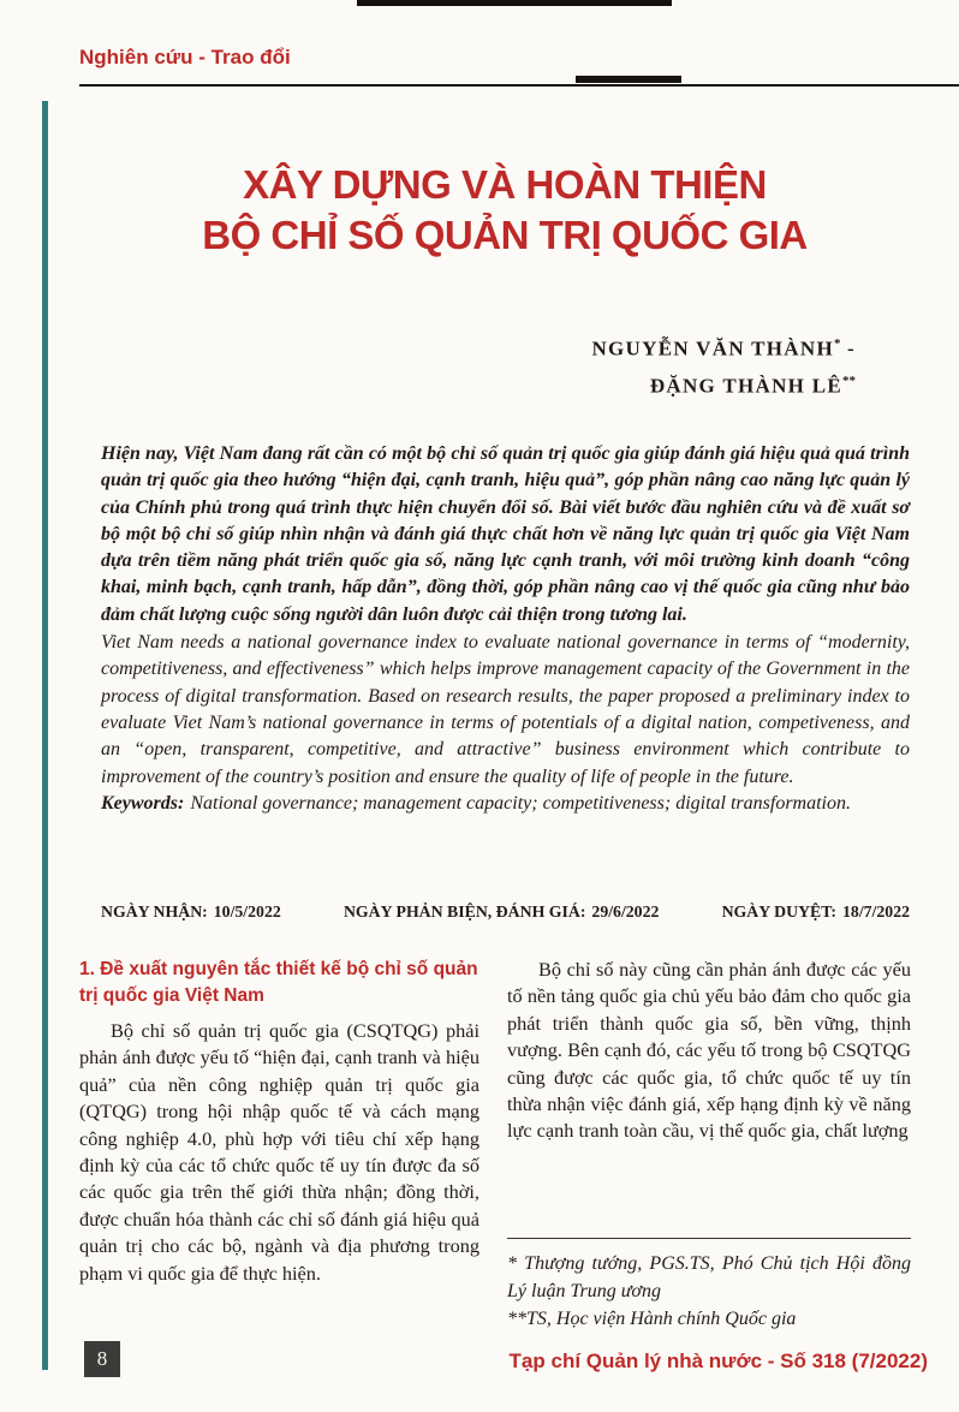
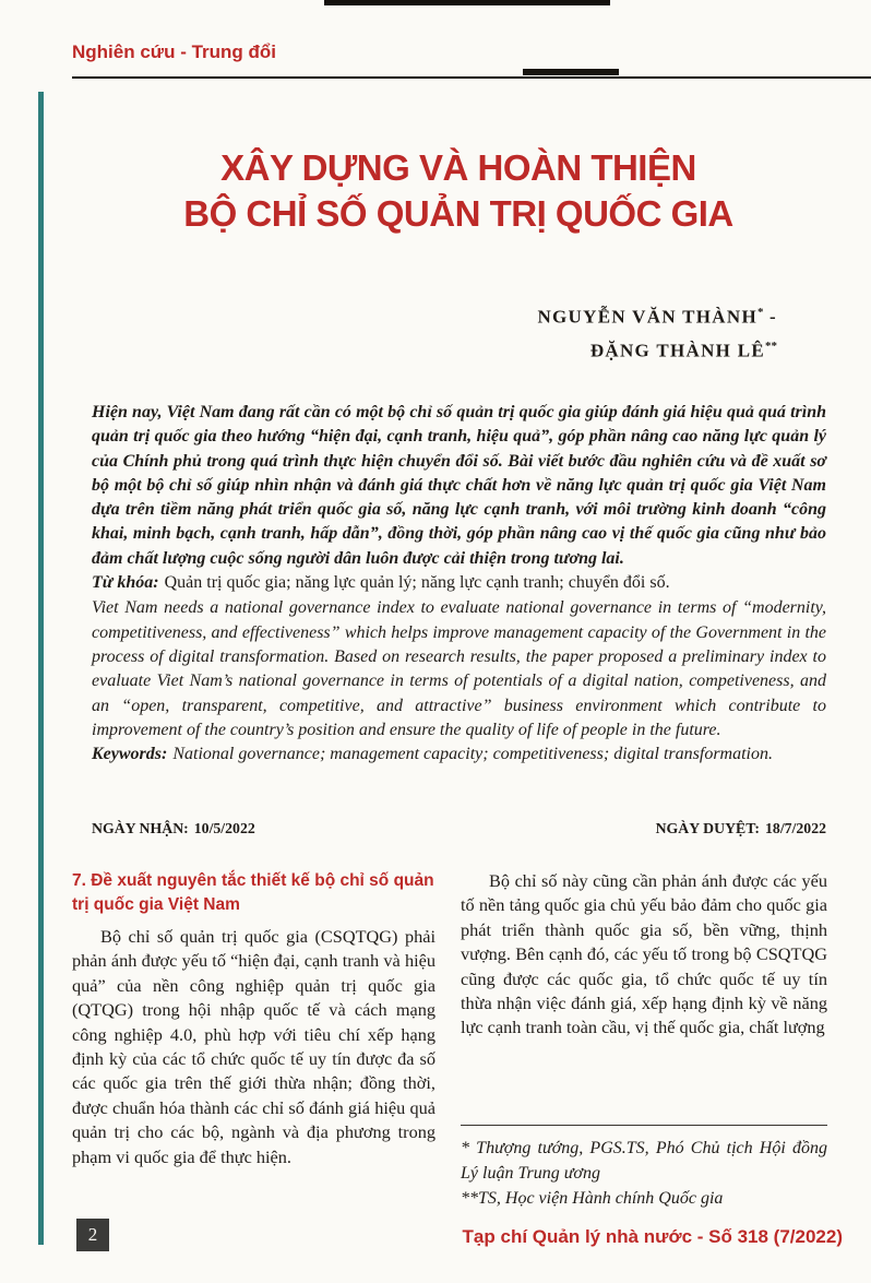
- Nghiên cứu - Trao đổi
+ Nghiên cứu - Trung đổi
  XÂY DỰNG VÀ HOÀN THIỆN
  BỘ CHỈ SỐ QUẢN TRỊ QUỐC GIA
  NGUYỄN VĂN THÀNH* -
  ĐẶNG THÀNH LÊ**
  Hiện nay, Việt Nam đang rất cần có một bộ chỉ số quản trị quốc gia giúp đánh giá hiệu quả quá trình quản trị quốc gia theo hướng “hiện đại, cạnh tranh, hiệu quả”, góp phần nâng cao năng lực quản lý của Chính phủ trong quá trình thực hiện chuyển đổi số. Bài viết bước đầu nghiên cứu và đề xuất sơ bộ một bộ chỉ số giúp nhìn nhận và đánh giá thực chất hơn về năng lực quản trị quốc gia Việt Nam dựa trên tiềm năng phát triển quốc gia số, năng lực cạnh tranh, với môi trường kinh doanh “công khai, minh bạch, cạnh tranh, hấp dẫn”, đồng thời, góp phần nâng cao vị thế quốc gia cũng như bảo đảm chất lượng cuộc sống người dân luôn được cải thiện trong tương lai.
+ Từ khóa: Quản trị quốc gia; năng lực quản lý; năng lực cạnh tranh; chuyển đổi số.
  Viet Nam needs a national governance index to evaluate national governance in terms of “modernity, competitiveness, and effectiveness” which helps improve management capacity of the Government in the process of digital transformation. Based on research results, the paper proposed a preliminary index to evaluate Viet Nam’s national governance in terms of potentials of a digital nation, competiveness, and an “open, transparent, competitive, and attractive” business environment which contribute to improvement of the country’s position and ensure the quality of life of people in the future.
  Keywords: National governance; management capacity; competitiveness; digital transformation.
  NGÀY NHẬN: 10/5/2022
- NGÀY PHẢN BIỆN, ĐÁNH GIÁ: 29/6/2022
  NGÀY DUYỆT: 18/7/2022
- 1. Đề xuất nguyên tắc thiết kế bộ chỉ số quản trị quốc gia Việt Nam
+ 7. Đề xuất nguyên tắc thiết kế bộ chỉ số quản trị quốc gia Việt Nam
  Bộ chỉ số quản trị quốc gia (CSQTQG) phải phản ánh được yếu tố “hiện đại, cạnh tranh và hiệu quả” của nền công nghiệp quản trị quốc gia (QTQG) trong hội nhập quốc tế và cách mạng công nghiệp 4.0, phù hợp với tiêu chí xếp hạng định kỳ của các tổ chức quốc tế uy tín được đa số các quốc gia trên thế giới thừa nhận; đồng thời, được chuẩn hóa thành các chỉ số đánh giá hiệu quả quản trị cho các bộ, ngành và địa phương trong phạm vi quốc gia để thực hiện.
  Bộ chỉ số này cũng cần phản ánh được các yếu tố nền tảng quốc gia chủ yếu bảo đảm cho quốc gia phát triển thành quốc gia số, bền vững, thịnh vượng. Bên cạnh đó, các yếu tố trong bộ CSQTQG cũng được các quốc gia, tổ chức quốc tế uy tín thừa nhận việc đánh giá, xếp hạng định kỳ về năng lực cạnh tranh toàn cầu, vị thế quốc gia, chất lượng
  * Thượng tướng, PGS.TS, Phó Chủ tịch Hội đồng Lý luận Trung ương
  **TS, Học viện Hành chính Quốc gia
- 8
+ 2
  Tạp chí Quản lý nhà nước - Số 318 (7/2022)
